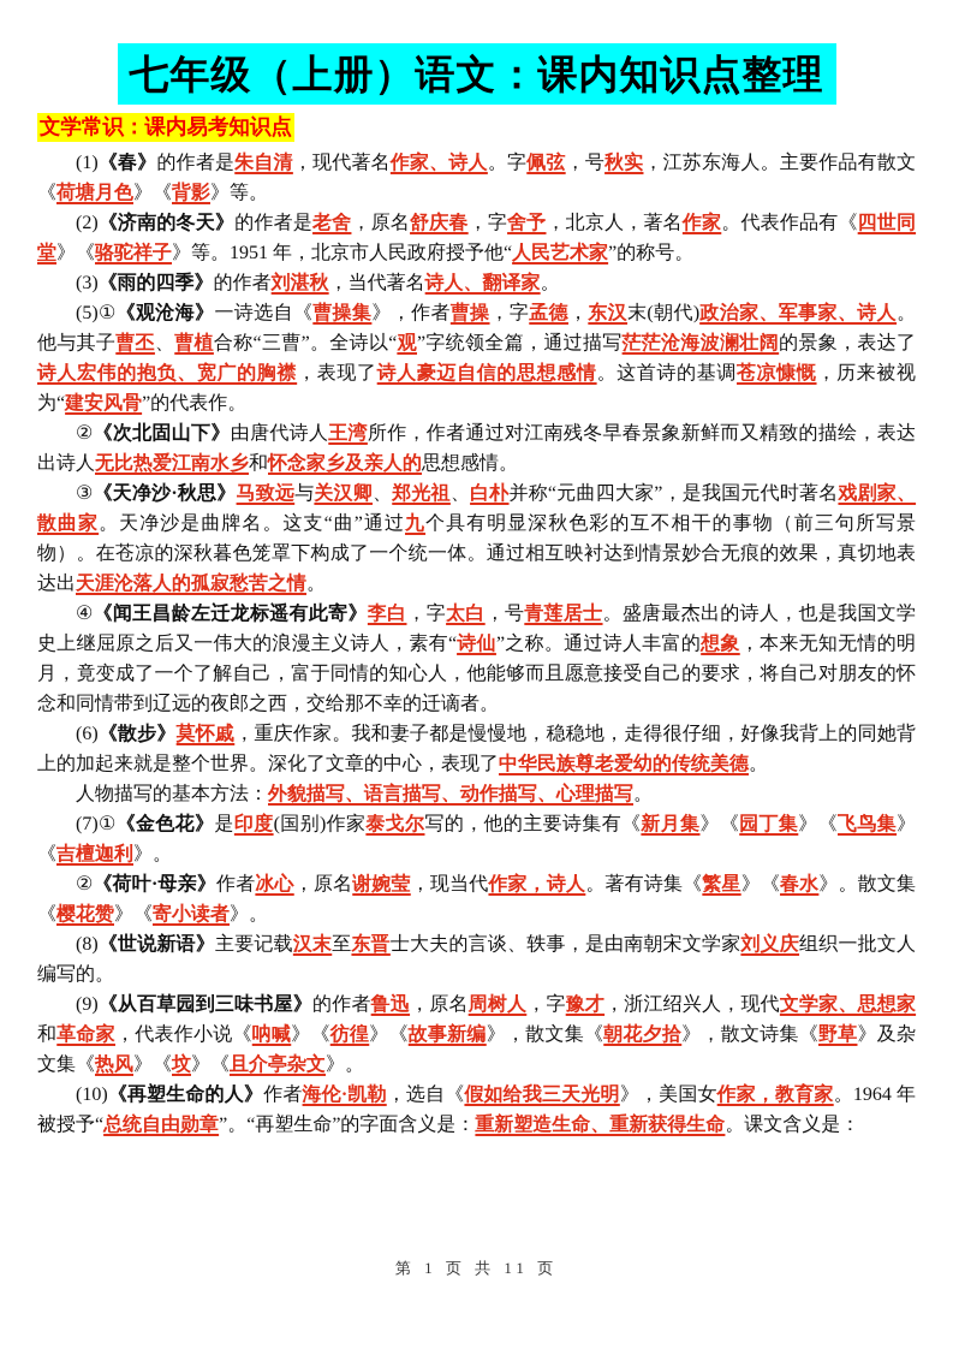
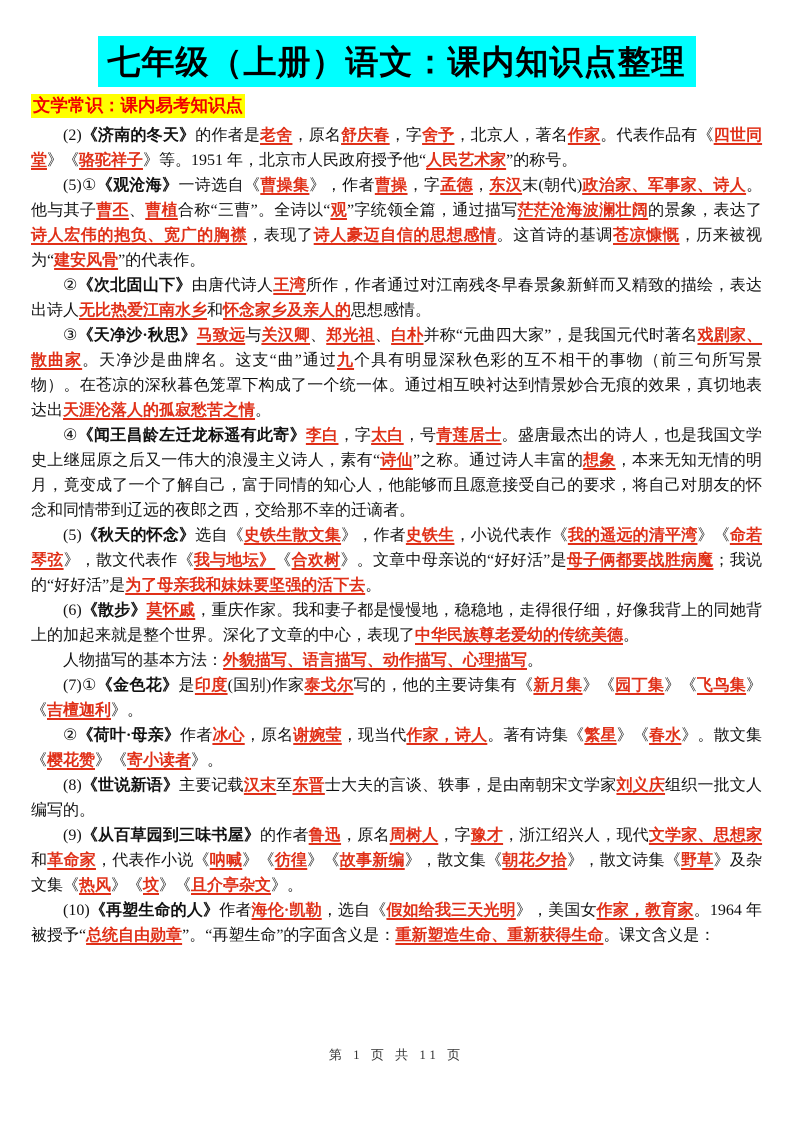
  七年级（上册）语文：课内知识点整理
  文学常识：课内易考知识点
- (1)《春》的作者是朱自清，现代著名作家、诗人。字佩弦，号秋实，江苏东海人。主要作品有散文《荷塘月色》《背影》等。
  (2)《济南的冬天》的作者是老舍，原名舒庆春，字舍予，北京人，著名作家。代表作品有《四世同堂》《骆驼祥子》等。1951 年，北京市人民政府授予他“人民艺术家”的称号。
- (3)《雨的四季》的作者刘湛秋，当代著名诗人、翻译家。
  (5)①《观沧海》一诗选自《曹操集》，作者曹操，字孟德，东汉末(朝代)政治家、军事家、诗人。他与其子曹丕、曹植合称“三曹”。全诗以“观”字统领全篇，通过描写茫茫沧海波澜壮阔的景象，表达了诗人宏伟的抱负、宽广的胸襟，表现了诗人豪迈自信的思想感情。这首诗的基调苍凉慷慨，历来被视为“建安风骨”的代表作。
  ②《次北固山下》由唐代诗人王湾所作，作者通过对江南残冬早春景象新鲜而又精致的描绘，表达出诗人无比热爱江南水乡和怀念家乡及亲人的思想感情。
  ③《天净沙·秋思》马致远与关汉卿、郑光祖、白朴并称“元曲四大家”，是我国元代时著名戏剧家、散曲家。天净沙是曲牌名。这支“曲”通过九个具有明显深秋色彩的互不相干的事物（前三句所写景物）。在苍凉的深秋暮色笼罩下构成了一个统一体。通过相互映衬达到情景妙合无痕的效果，真切地表达出天涯沦落人的孤寂愁苦之情。
  ④《闻王昌龄左迁龙标遥有此寄》李白，字太白，号青莲居士。盛唐最杰出的诗人，也是我国文学史上继屈原之后又一伟大的浪漫主义诗人，素有“诗仙”之称。通过诗人丰富的想象，本来无知无情的明月，竟变成了一个了解自己，富于同情的知心人，他能够而且愿意接受自己的要求，将自己对朋友的怀念和同情带到辽远的夜郎之西，交给那不幸的迁谪者。
+ (5)《秋天的怀念》选自《史铁生散文集》，作者史铁生，小说代表作《我的遥远的清平湾》《命若琴弦》，散文代表作《我与地坛》《合欢树》。文章中母亲说的“好好活”是母子俩都要战胜病魔；我说的“好好活”是为了母亲我和妹妹要坚强的活下去。
  (6)《散步》莫怀戚，重庆作家。我和妻子都是慢慢地，稳稳地，走得很仔细，好像我背上的同她背上的加起来就是整个世界。深化了文章的中心，表现了中华民族尊老爱幼的传统美德。
  人物描写的基本方法：外貌描写、语言描写、动作描写、心理描写。
  (7)①《金色花》是印度(国别)作家泰戈尔写的，他的主要诗集有《新月集》《园丁集》《飞鸟集》《吉檀迦利》。
  ②《荷叶·母亲》作者冰心，原名谢婉莹，现当代作家，诗人。著有诗集《繁星》《春水》。散文集《樱花赞》《寄小读者》。
  (8)《世说新语》主要记载汉末至东晋士大夫的言谈、轶事，是由南朝宋文学家刘义庆组织一批文人编写的。
  (9)《从百草园到三味书屋》的作者鲁迅，原名周树人，字豫才，浙江绍兴人，现代文学家、思想家和革命家，代表作小说《呐喊》《彷徨》《故事新编》，散文集《朝花夕拾》，散文诗集《野草》及杂文集《热风》《坟》《且介亭杂文》。
  (10)《再塑生命的人》作者海伦·凯勒，选自《假如给我三天光明》，美国女作家，教育家。1964 年被授予“总统自由勋章”。“再塑生命”的字面含义是：重新塑造生命、重新获得生命。课文含义是：
  第 1 页 共 11 页
